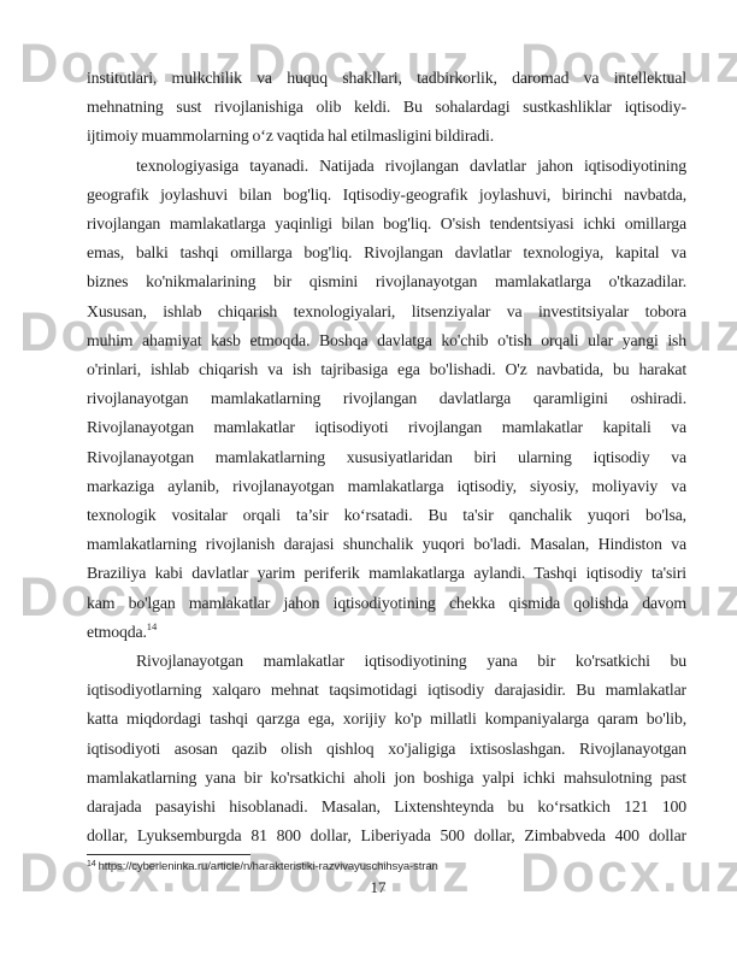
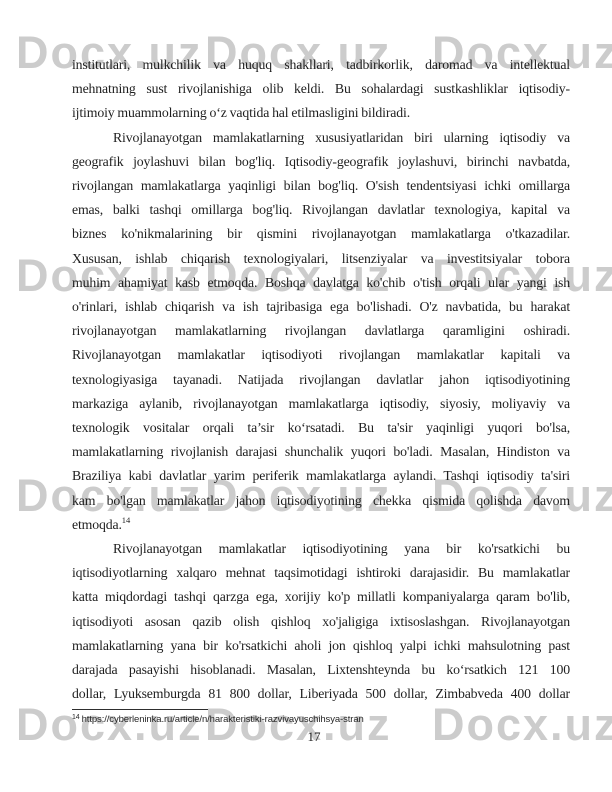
  Docx.uz
  Docx.uz
  Docx.uz
  Docx.uz
  Docx.uz
  Docx.uz
  Docx.uz
  Docx.uz
  Docx.uz
  Docx.uz
  Docx.uz
  Docx.uz
  institutlari, mulkchilik va huquq shakllari, tadbirkorlik, daromad va intellektual
  mehnatning sust rivojlanishiga olib keldi. Bu sohalardagi sustkashliklar iqtisodiy-
  ijtimoiy muammolarning o‘z vaqtida hal etilmasligini bildiradi.
- texnologiyasiga tayanadi. Natijada rivojlangan davlatlar jahon iqtisodiyotining
+ Rivojlanayotgan mamlakatlarning xususiyatlaridan biri ularning iqtisodiy va
  geografik joylashuvi bilan bog'liq. Iqtisodiy-geografik joylashuvi, birinchi navbatda,
  rivojlangan mamlakatlarga yaqinligi bilan bog'liq. O'sish tendentsiyasi ichki omillarga
  emas, balki tashqi omillarga bog'liq. Rivojlangan davlatlar texnologiya, kapital va
  biznes ko'nikmalarining bir qismini rivojlanayotgan mamlakatlarga o'tkazadilar.
  Xususan, ishlab chiqarish texnologiyalari, litsenziyalar va investitsiyalar tobora
  muhim ahamiyat kasb etmoqda. Boshqa davlatga ko'chib o'tish orqali ular yangi ish
  o'rinlari, ishlab chiqarish va ish tajribasiga ega bo'lishadi. O'z navbatida, bu harakat
  rivojlanayotgan mamlakatlarning rivojlangan davlatlarga qaramligini oshiradi.
  Rivojlanayotgan mamlakatlar iqtisodiyoti rivojlangan mamlakatlar kapitali va
- Rivojlanayotgan mamlakatlarning xususiyatlaridan biri ularning iqtisodiy va
+ texnologiyasiga tayanadi. Natijada rivojlangan davlatlar jahon iqtisodiyotining
  markaziga aylanib, rivojlanayotgan mamlakatlarga iqtisodiy, siyosiy, moliyaviy va
- texnologik vositalar orqali ta’sir ko‘rsatadi. Bu ta'sir qanchalik yuqori bo'lsa,
+ texnologik vositalar orqali ta’sir ko‘rsatadi. Bu ta'sir yaqinligi yuqori bo'lsa,
  mamlakatlarning rivojlanish darajasi shunchalik yuqori bo'ladi. Masalan, Hindiston va
  Braziliya kabi davlatlar yarim periferik mamlakatlarga aylandi. Tashqi iqtisodiy ta'siri
  kam bo'lgan mamlakatlar jahon iqtisodiyotining chekka qismida qolishda davom
  etmoqda.14
  Rivojlanayotgan mamlakatlar iqtisodiyotining yana bir ko'rsatkichi bu
- iqtisodiyotlarning xalqaro mehnat taqsimotidagi iqtisodiy darajasidir. Bu mamlakatlar
+ iqtisodiyotlarning xalqaro mehnat taqsimotidagi ishtiroki darajasidir. Bu mamlakatlar
  katta miqdordagi tashqi qarzga ega, xorijiy ko'p millatli kompaniyalarga qaram bo'lib,
  iqtisodiyoti asosan qazib olish qishloq xo'jaligiga ixtisoslashgan. Rivojlanayotgan
- mamlakatlarning yana bir ko'rsatkichi aholi jon boshiga yalpi ichki mahsulotning past
+ mamlakatlarning yana bir ko'rsatkichi aholi jon qishloq yalpi ichki mahsulotning past
  darajada pasayishi hisoblanadi. Masalan, Lixtenshteynda bu ko‘rsatkich 121 100
  dollar, Lyuksemburgda 81 800 dollar, Liberiyada 500 dollar, Zimbabveda 400 dollar
  https://cyberleninka.ru/article/n/harakteristiki-razvivayuschihsya-stran
  17
